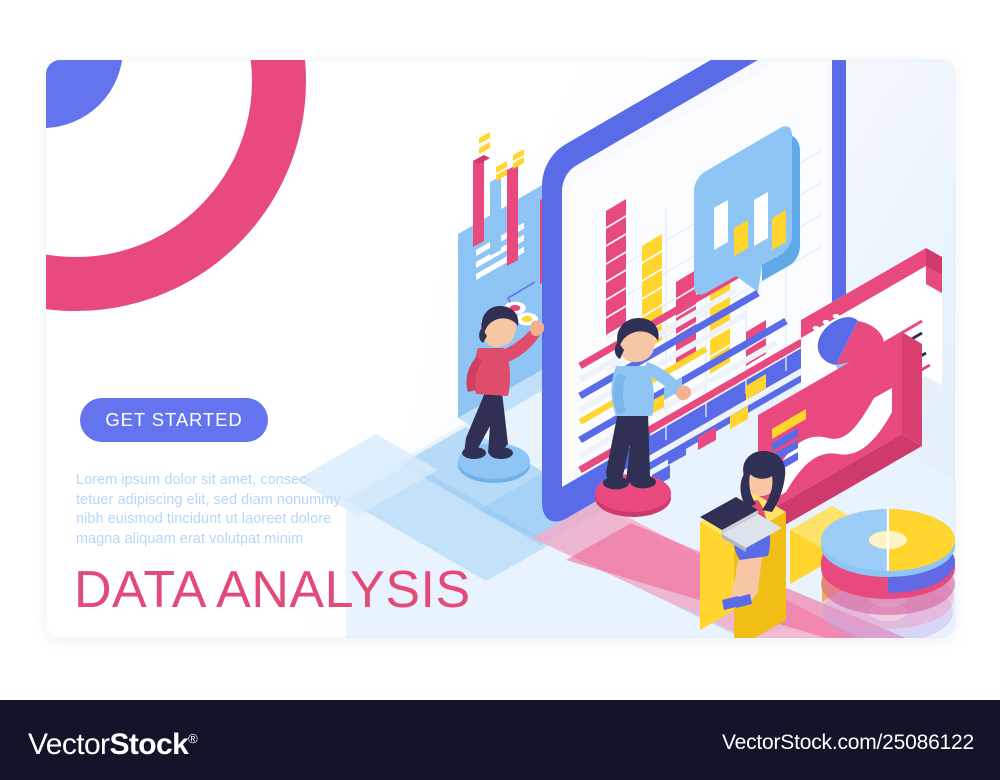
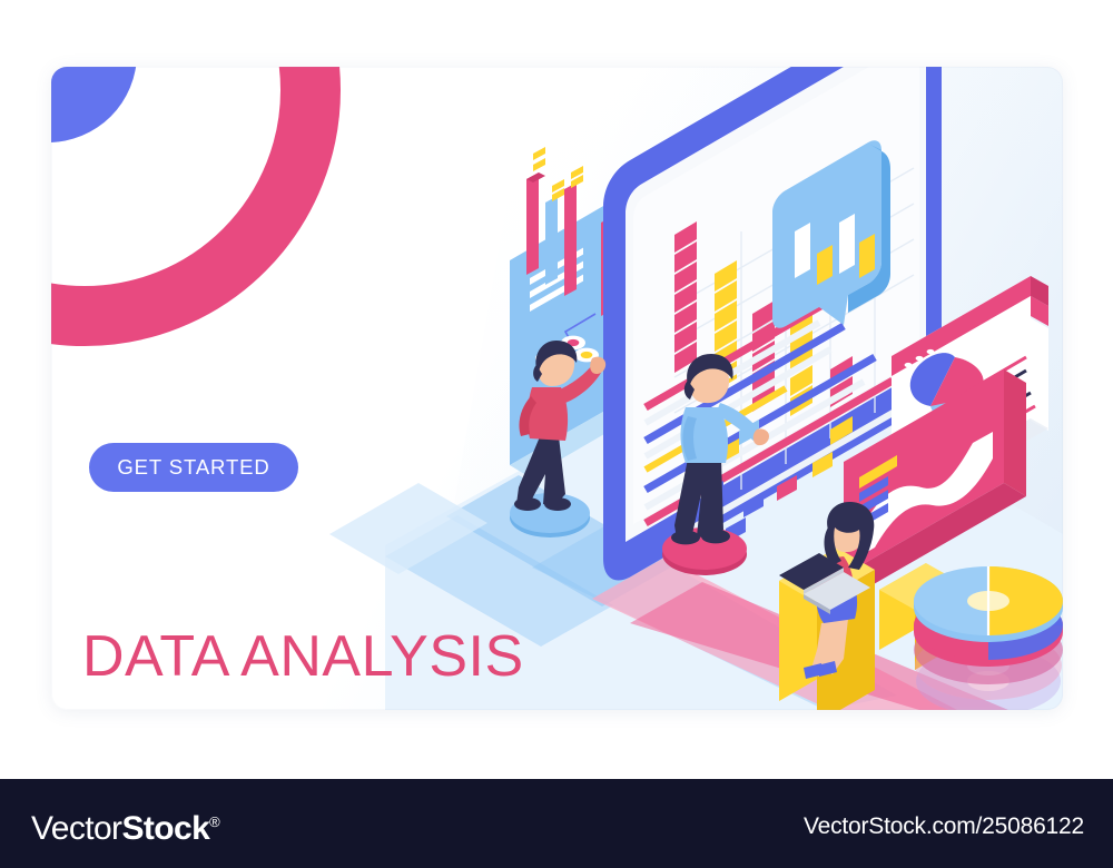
  GET STARTED
- Lorem ipsum dolor sit amet, consec-
- tetuer adipiscing elit, sed diam nonummy
- nibh euismod tincidunt ut laoreet dolore
- magna aliquam erat volutpat minim
  DATA ANALYSIS
  VectorStock®
  VectorStock.com/25086122
